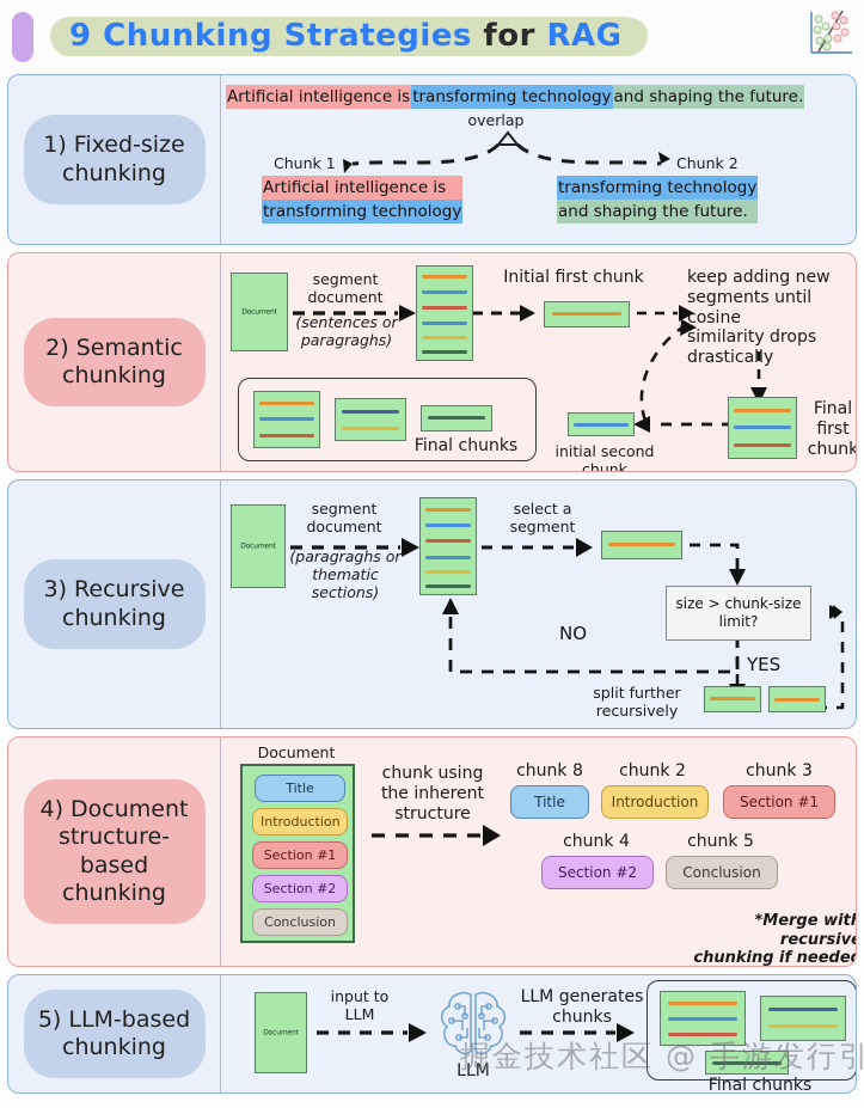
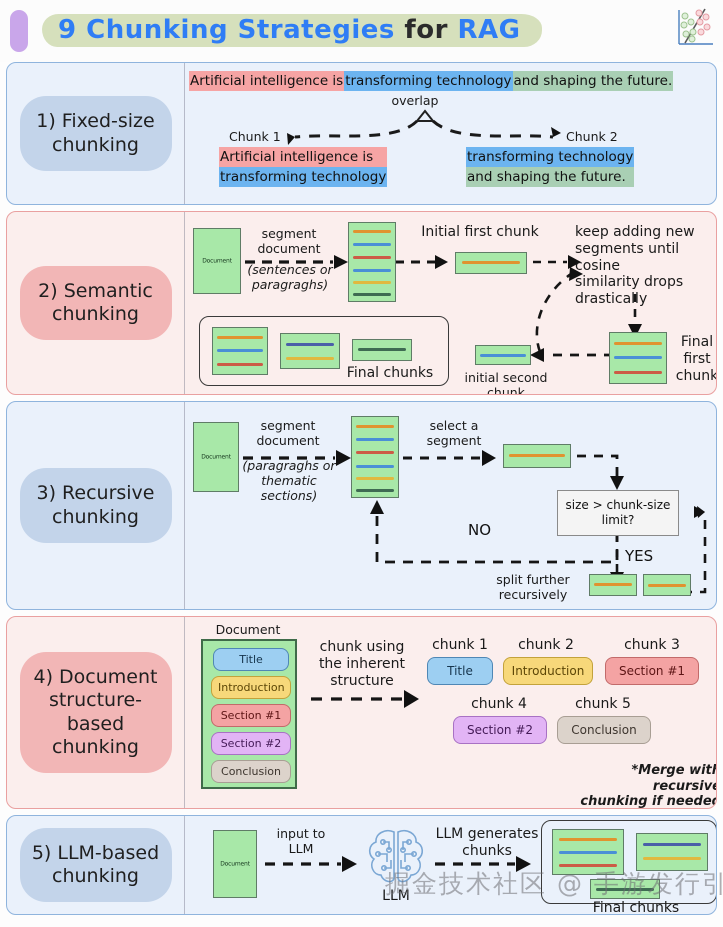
  9 Chunking Strategies for RAG
  1) Fixed-size
  chunking
  Artificial intelligence is
  transforming technology
  and shaping the future.
  overlap
  Chunk 1
  Chunk 2
  Artificial intelligence is
  transforming technology
  transforming technology
  and shaping the future.
  2) Semantic
  chunking
  segment
  document
  (sentences or
  paragraghs)
  Initial first chunk
  keep adding new
  segments until cosine
  similarity drops drastically
  Final
  first
  chunk
  initial second chunk
  Final chunks
  3) Recursive
  chunking
  segment
  document
  (paragraghs or
  thematic sections)
  select a
  segment
  size > chunk-size
  limit?
  NO
  YES
  split further
  recursively
  4) Document
  structure-
  based
  chunking
  Document
  Title
  Introduction
  Section #1
  Section #2
  Conclusion
  chunk using
  the inherent
  structure
- chunk 8
+ chunk 1
  Title
  chunk 2
  Introduction
  chunk 3
  Section #1
  chunk 4
  Section #2
  chunk 5
  Conclusion
  *Merge wit recursiv
  chunking if neede
  5) LLM-based
  chunking
  input to
  LLM
  LLM
  LLM generates
  chunks
  Final chunks
  掘金技术社区 @ 手游发行引
